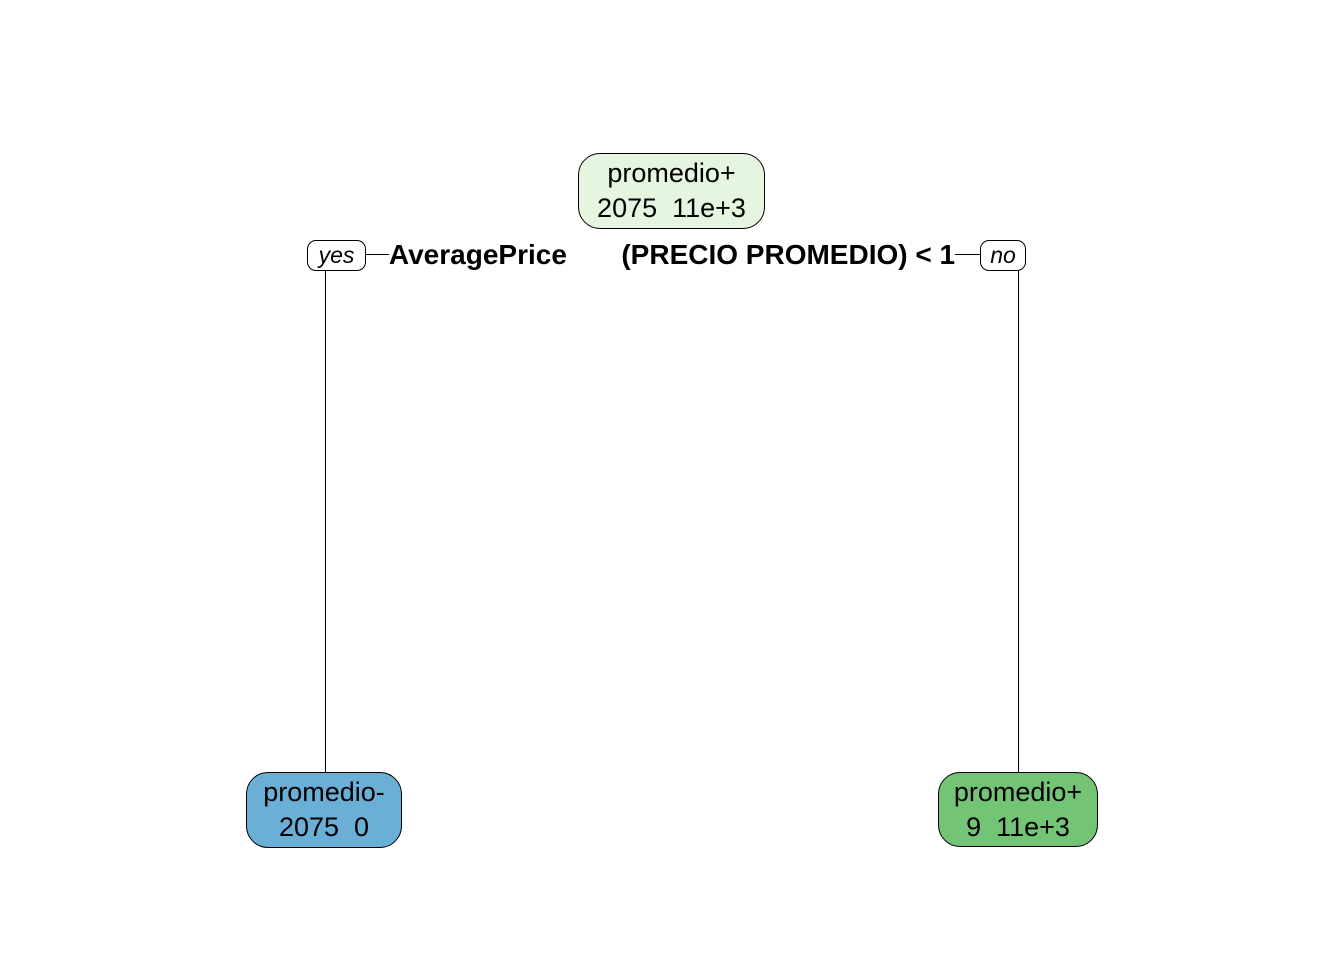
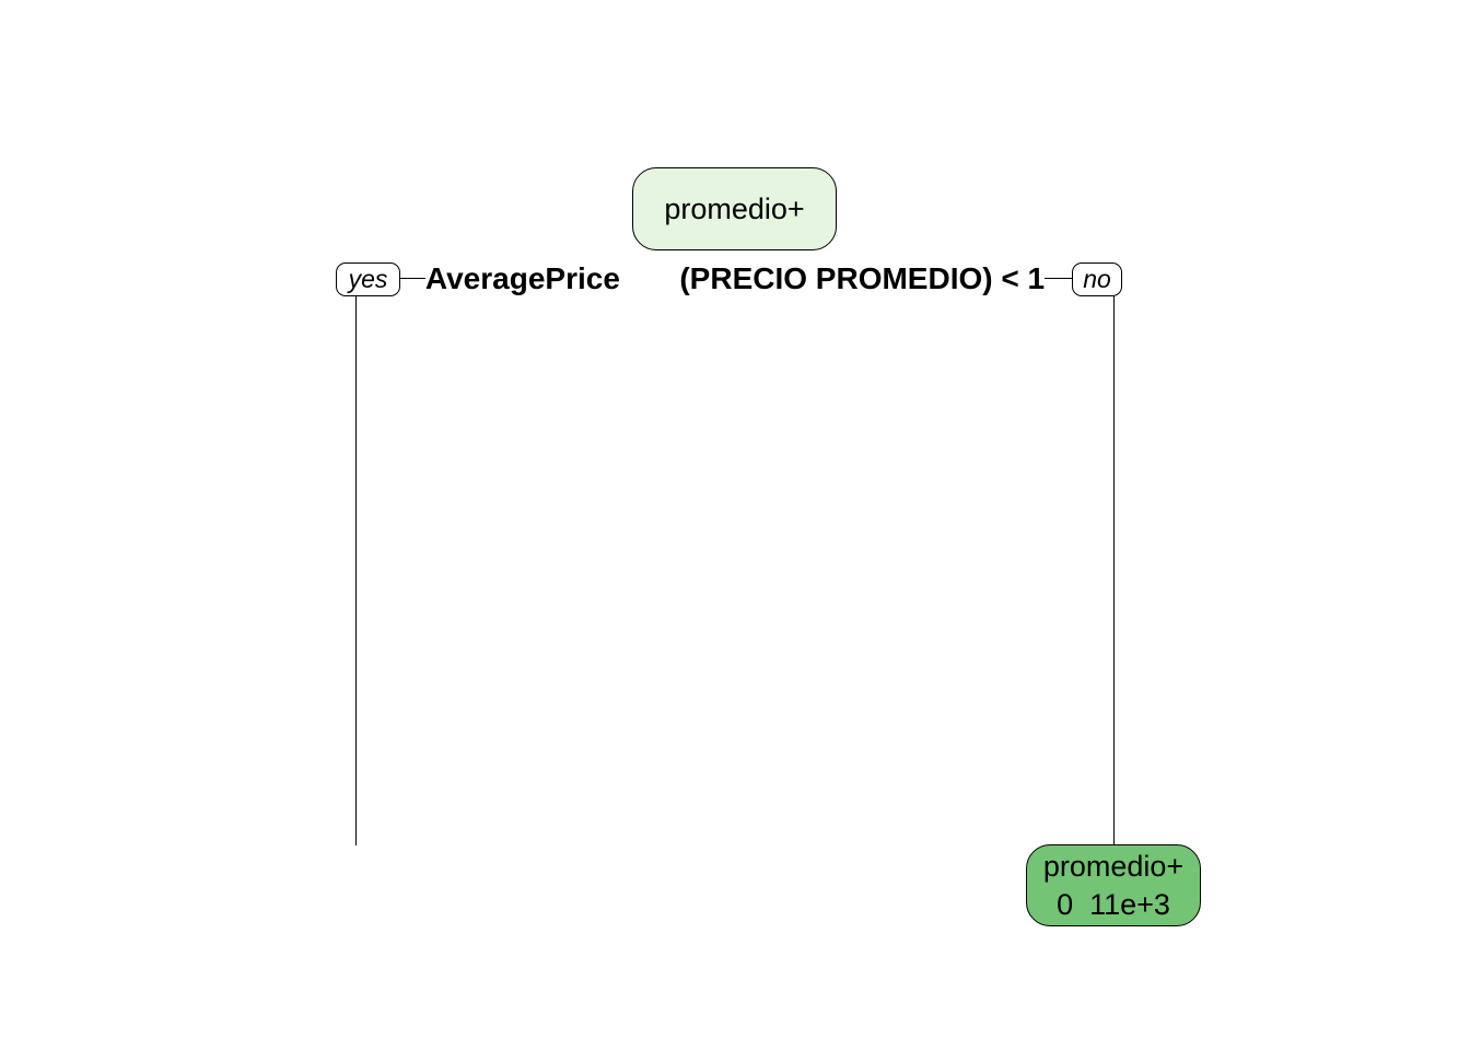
  AveragePrice (PRECIO PROMEDIO) < 1
  yes
  no
  promedio+
- 2075 11e+3
- promedio-
- 2075 0
  promedio+
- 9 11e+3
+ 0 11e+3
